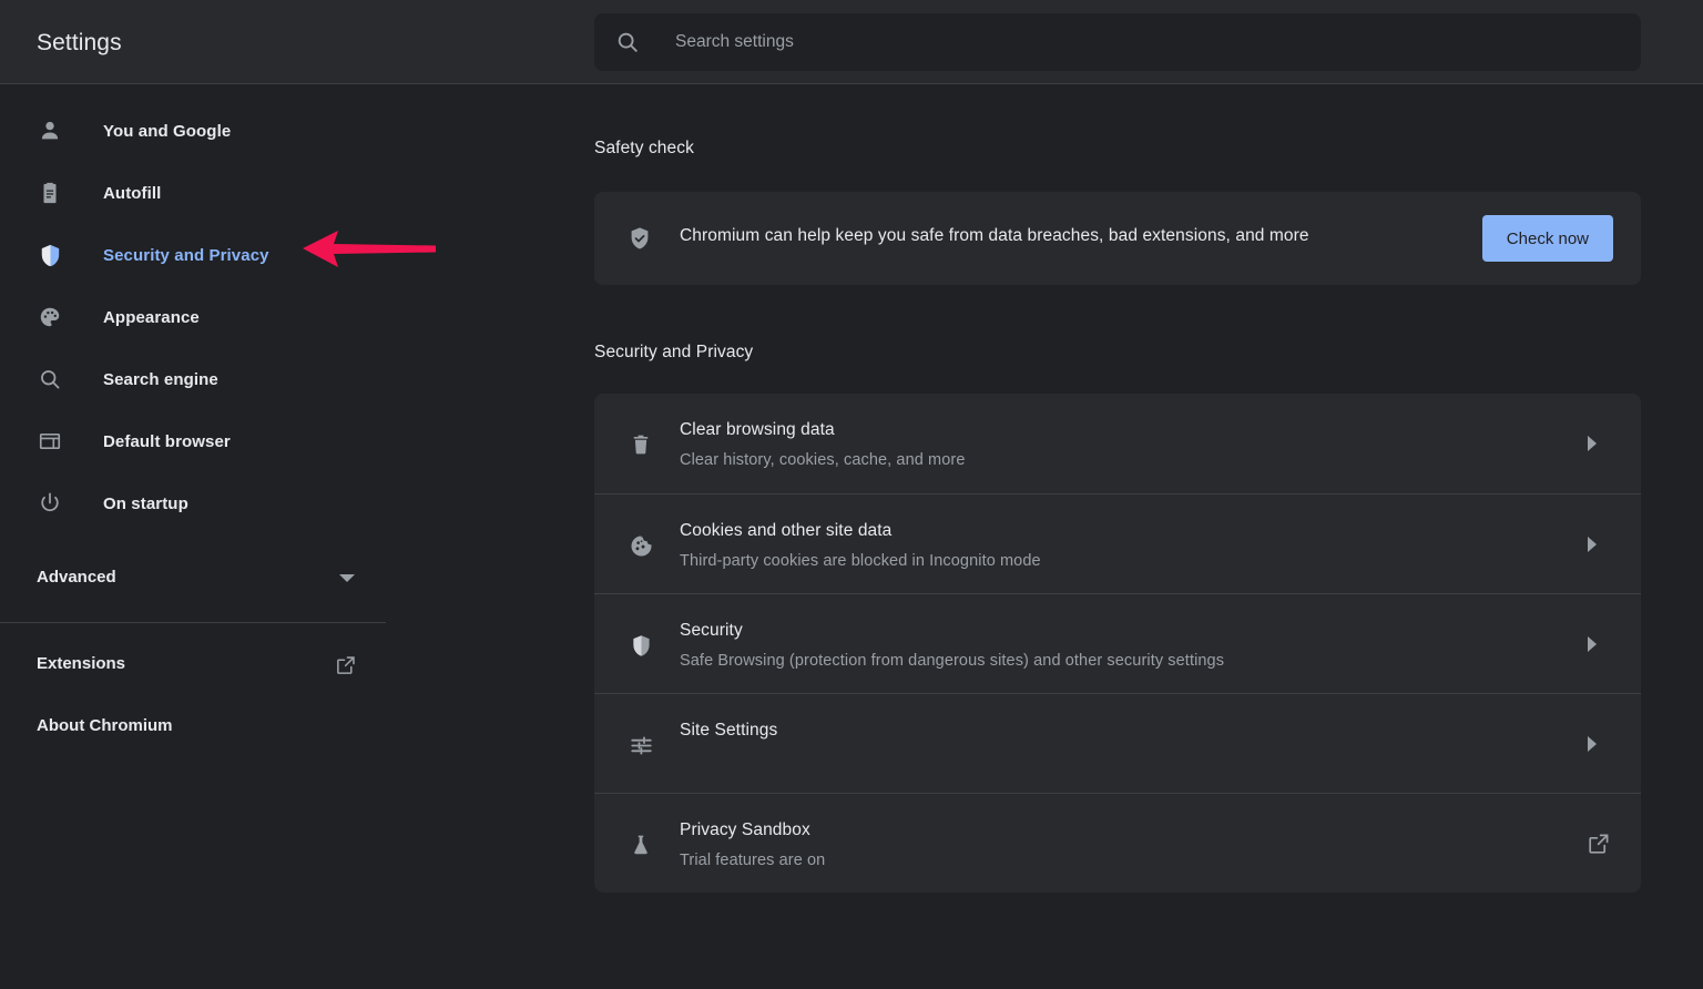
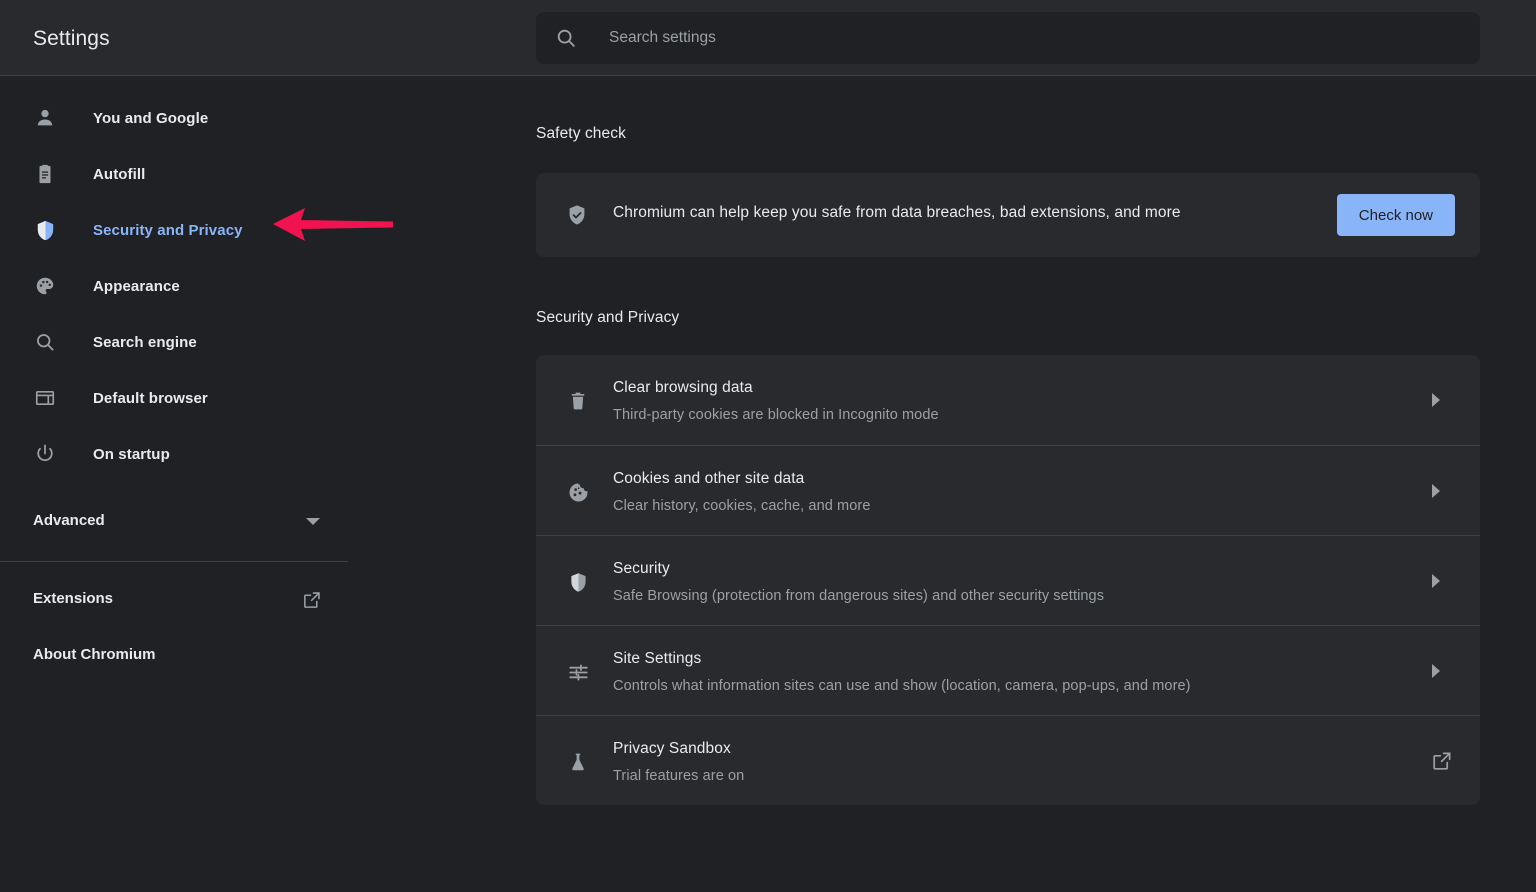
  Settings
  Search settings
  You and Google
  Autofill
  Security and Privacy
  Appearance
  Search engine
  Default browser
  On startup
  Advanced
  Extensions
  About Chromium
  Safety check
  Chromium can help keep you safe from data breaches, bad extensions, and more
  Check now
  Security and Privacy
  Clear browsing data
- Clear history, cookies, cache, and more
+ Third-party cookies are blocked in Incognito mode
  Cookies and other site data
- Third-party cookies are blocked in Incognito mode
+ Clear history, cookies, cache, and more
  Security
  Safe Browsing (protection from dangerous sites) and other security settings
  Site Settings
+ Controls what information sites can use and show (location, camera, pop-ups, and more)
  Privacy Sandbox
  Trial features are on
